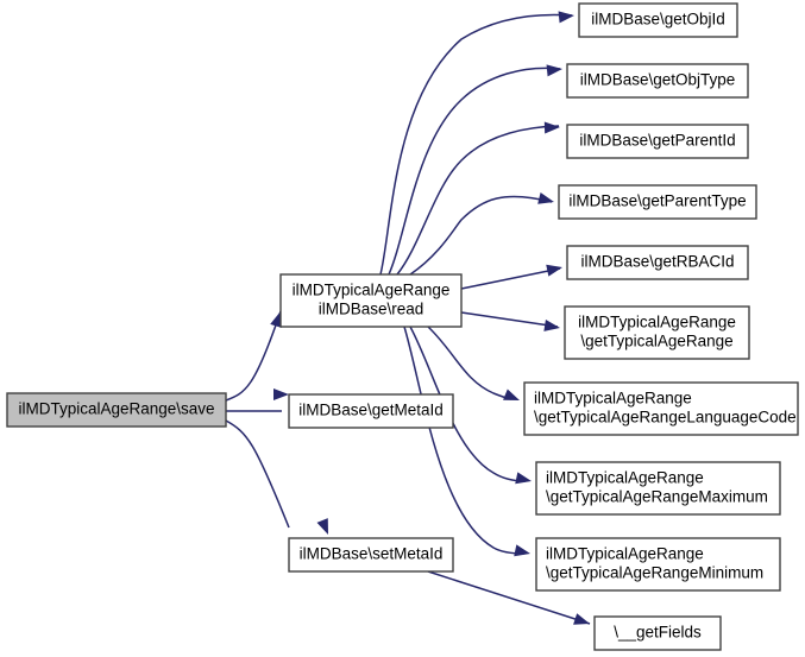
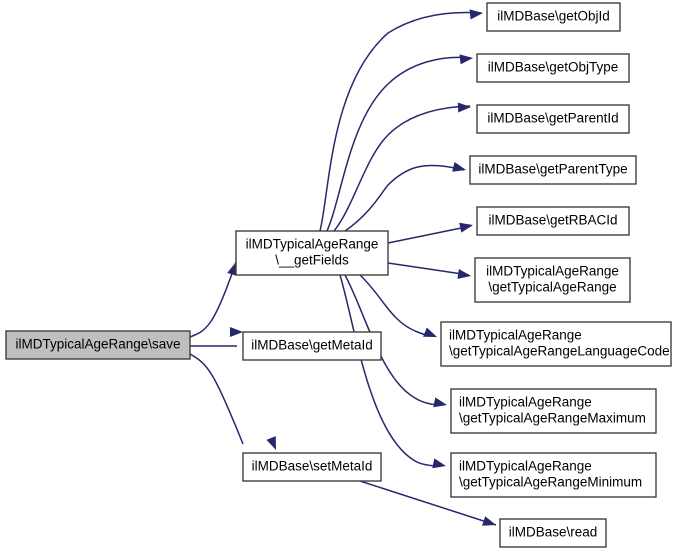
  ilMDTypicalAgeRange\save
  ilMDTypicalAgeRange
- ilMDBase\read
+ \__getFields
  ilMDBase\getMetaId
  ilMDBase\setMetaId
  ilMDBase\getObjId
  ilMDBase\getObjType
  ilMDBase\getParentId
  ilMDBase\getParentType
  ilMDBase\getRBACId
  ilMDTypicalAgeRange
  \getTypicalAgeRange
  ilMDTypicalAgeRange
  \getTypicalAgeRangeLanguageCode
  ilMDTypicalAgeRange
  \getTypicalAgeRangeMaximum
  ilMDTypicalAgeRange
  \getTypicalAgeRangeMinimum
- \__getFields
+ ilMDBase\read
